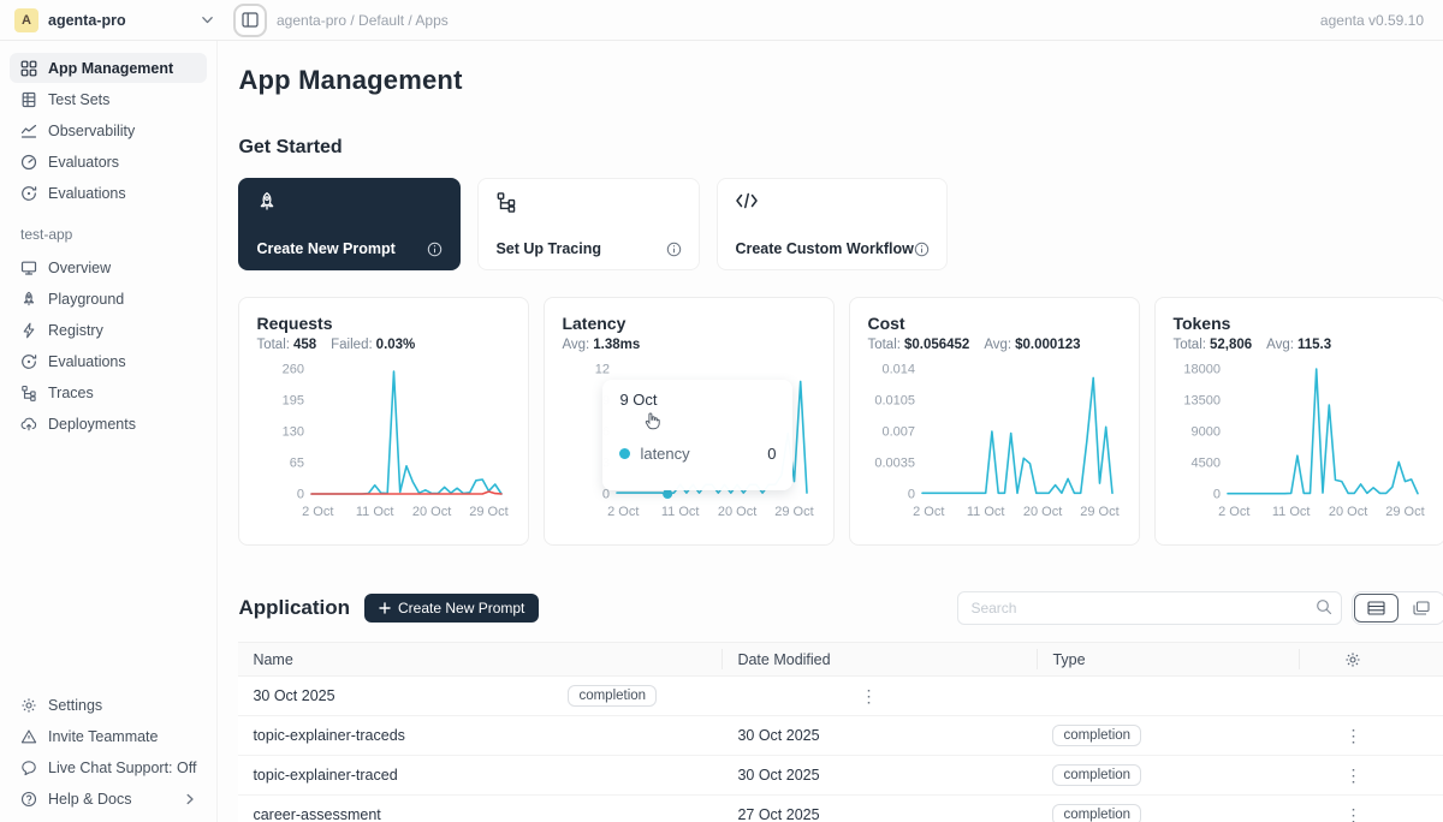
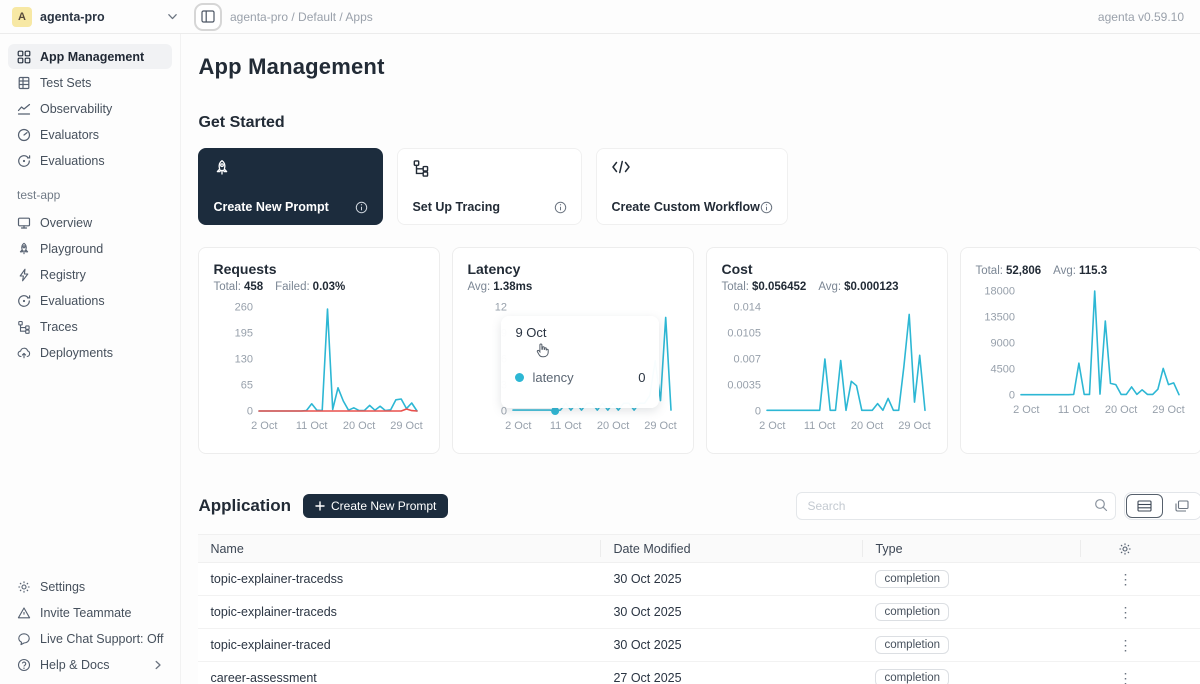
  A
  agenta-pro
  agenta-pro / Default / Apps
  agenta v0.59.10
  App Management
  Test Sets
  Observability
  Evaluators
  Evaluations
  test-app
  Overview
  Playground
  Registry
  Evaluations
  Traces
  Deployments
  Settings
  Invite Teammate
  Live Chat Support: Off
  Help & Docs
  App Management
  Get Started
  Create New Prompt
  Set Up Tracing
  Create Custom Workflow
  Requests
  Total: 458
  Failed: 0.03%
  0
  65
  130
  195
  260
  2 Oct
  11 Oct
  20 Oct
  29 Oct
  Latency
  Avg: 1.38ms
  0
  12
  2 Oct
  11 Oct
  20 Oct
  29 Oct
  9 Oct
  latency
  0
  Cost
  Total: $0.056452
  Avg: $0.000123
  0
  0.0035
  0.007
  0.0105
  0.014
  2 Oct
  11 Oct
  20 Oct
  29 Oct
- Tokens
  Total: 52,806
  Avg: 115.3
  0
  4500
  9000
  13500
  18000
  2 Oct
  11 Oct
  20 Oct
  29 Oct
  Application
  Create New Prompt
  Search
  Name
  Date Modified
  Type
+ topic-explainer-tracedss
  30 Oct 2025
  completion
  ⋮
  topic-explainer-traceds
  30 Oct 2025
  completion
  ⋮
  topic-explainer-traced
  30 Oct 2025
  completion
  ⋮
  career-assessment
  27 Oct 2025
  completion
  ⋮
